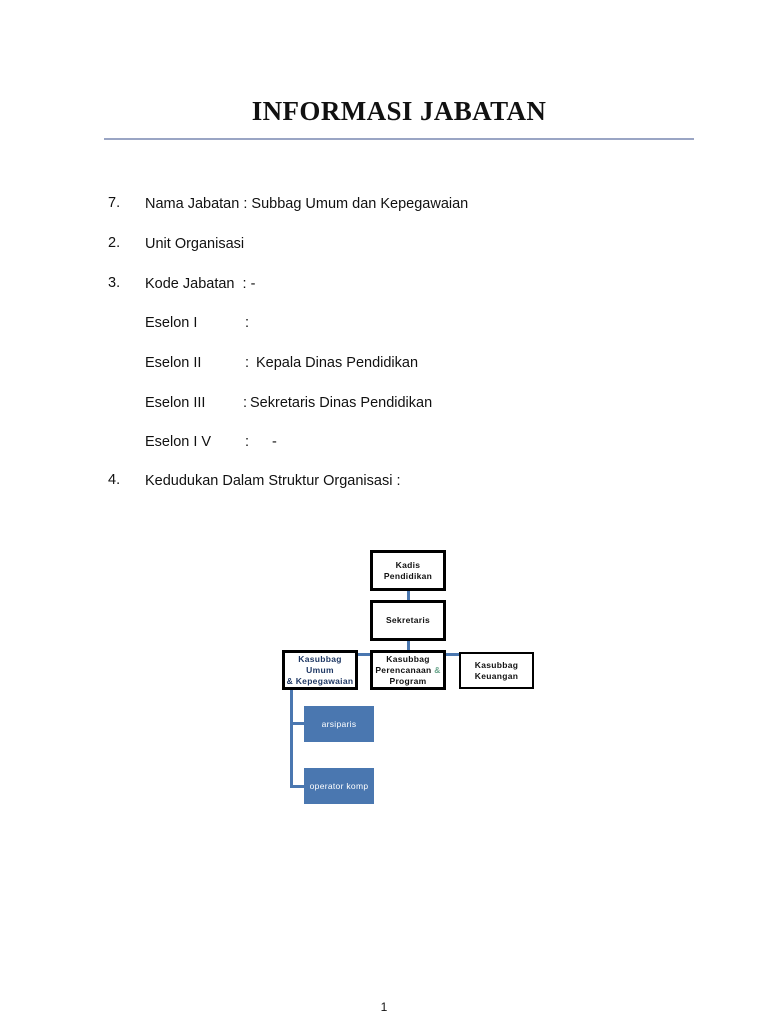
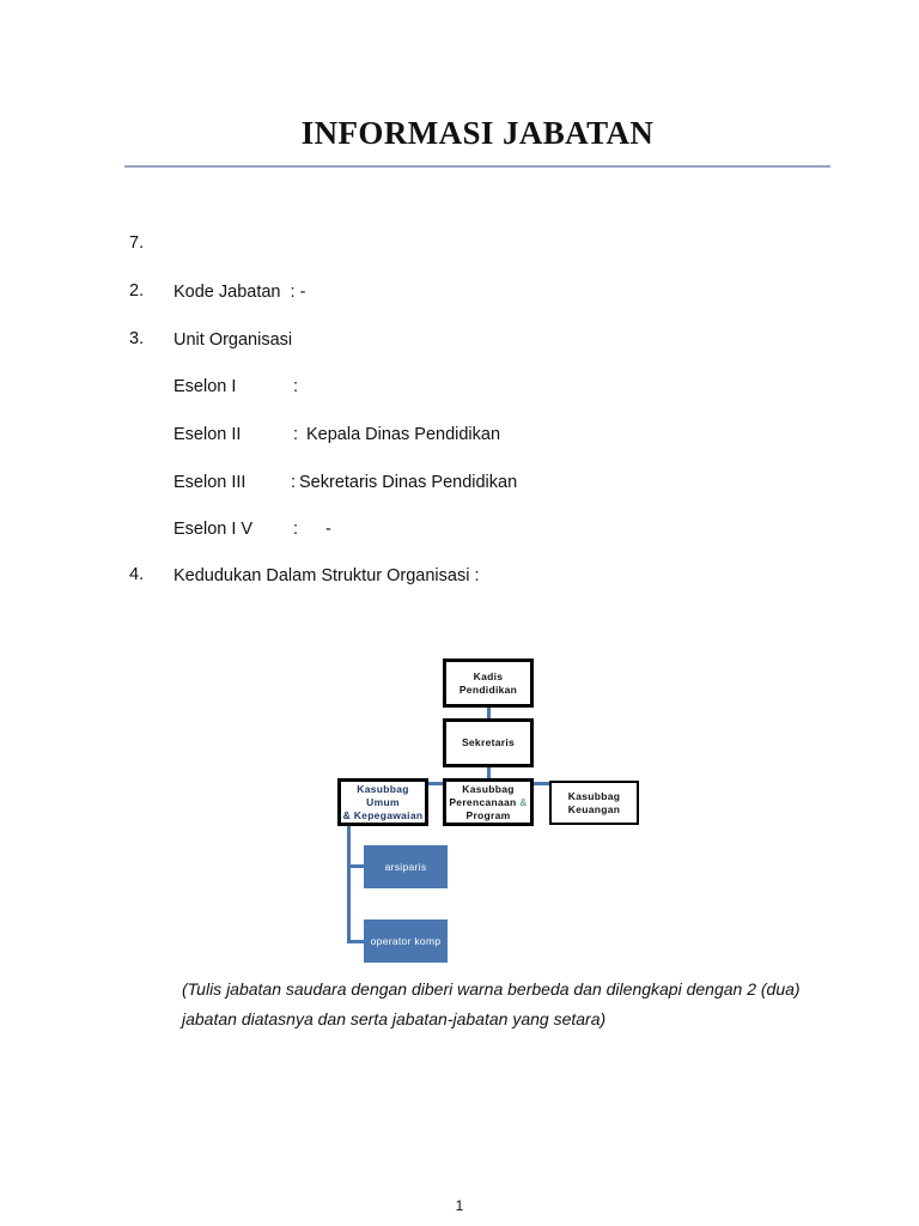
  INFORMASI JABATAN
  7.
- Nama Jabatan : Subbag Umum dan Kepegawaian
  2.
- Unit Organisasi
+ Kode Jabatan : -
  3.
- Kode Jabatan : -
+ Unit Organisasi
  Eselon I
  :
  Eselon II
  :
  Kepala Dinas Pendidikan
  Eselon III
  :
  Sekretaris Dinas Pendidikan
  Eselon I V
  :
  -
  4.
  Kedudukan Dalam Struktur Organisasi :
  Kadis Pendidikan
  Sekretaris
  Kasubbag Umum
  & Kepegawaian
  Kasubbag
  Perencanaan &
  Program
  Kasubbag
  Keuangan
  arsiparis
  operator komp
+ (Tulis jabatan saudara dengan diberi warna berbeda dan dilengkapi dengan 2 (dua) jabatan diatasnya dan serta jabatan-jabatan yang setara)
  1
